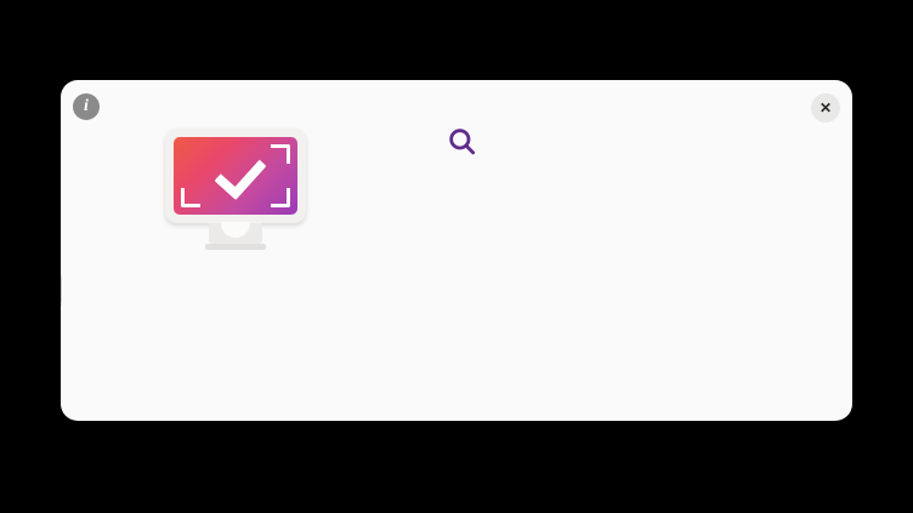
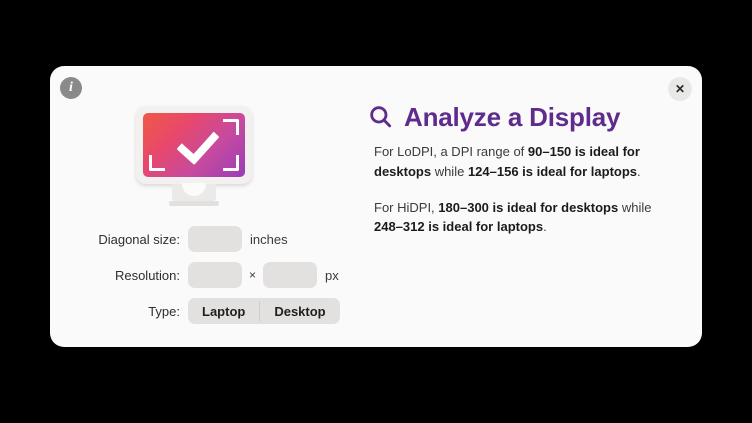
  i
  ✕
+ Diagonal size:
+ inches
+ Resolution:
+ ×
+ px
+ Type:
+ Laptop
+ Desktop
+ Analyze a Display
+ For LoDPI, a DPI range of 90–150 is ideal for desktops while 124–156 is ideal for laptops.
+ For HiDPI, 180–300 is ideal for desktops while 248–312 is ideal for laptops.
